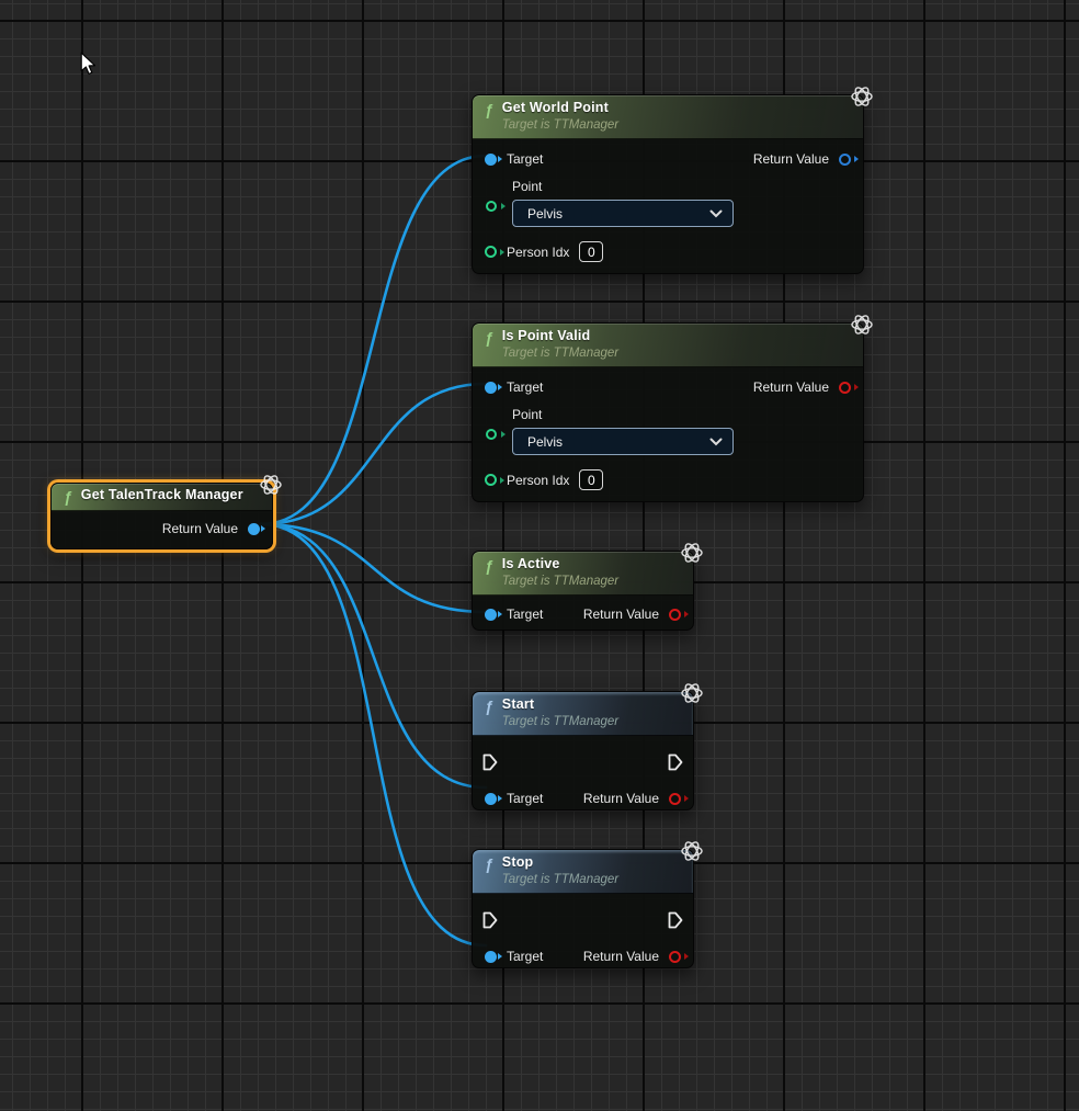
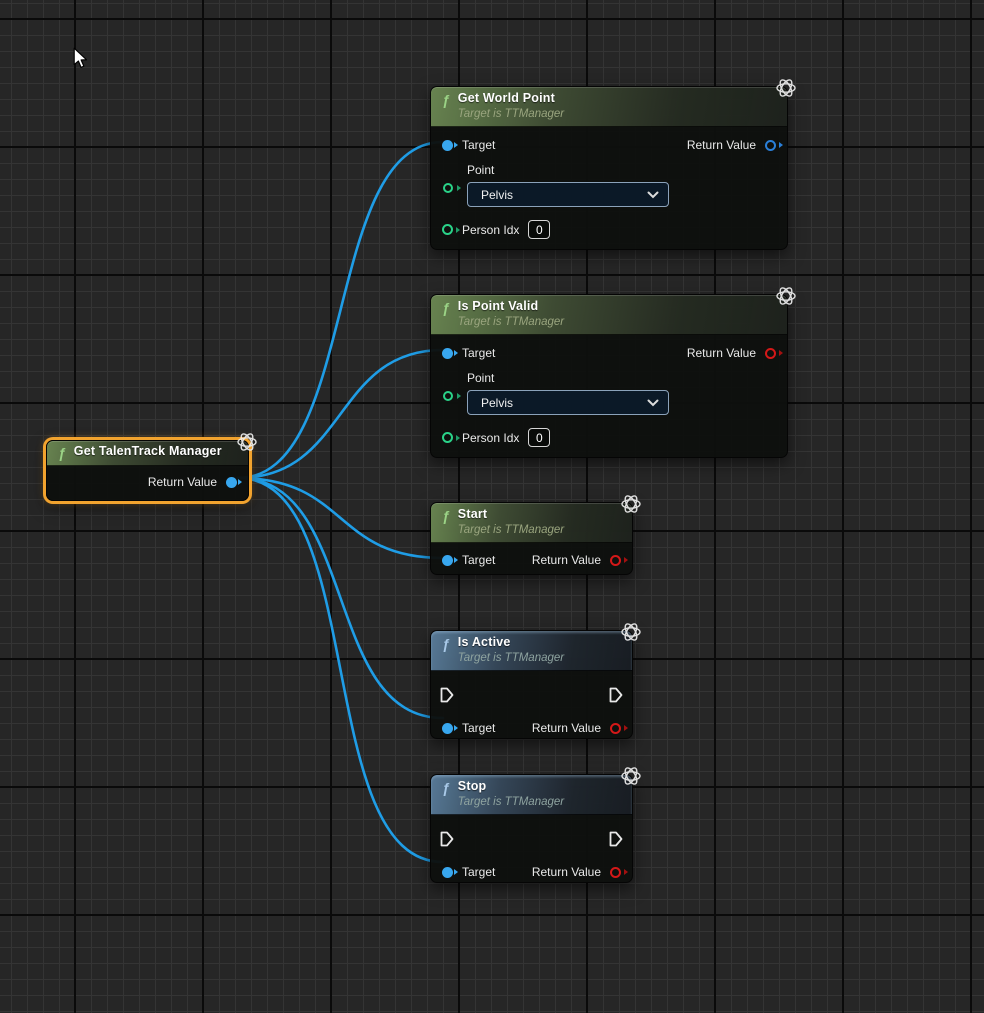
  ƒ
  Get TalenTrack Manager
  Return Value
  ƒ
  Get World Point
  Target is TTManager
  Target
  Return Value
  Point
  Pelvis
  Person Idx
  0
  ƒ
  Is Point Valid
  Target is TTManager
  Target
  Return Value
  Point
  Pelvis
  Person Idx
  0
  ƒ
- Is Active
+ Start
  Target is TTManager
  Target
  Return Value
  ƒ
- Start
+ Is Active
  Target is TTManager
  Target
  Return Value
  ƒ
  Stop
  Target is TTManager
  Target
  Return Value
